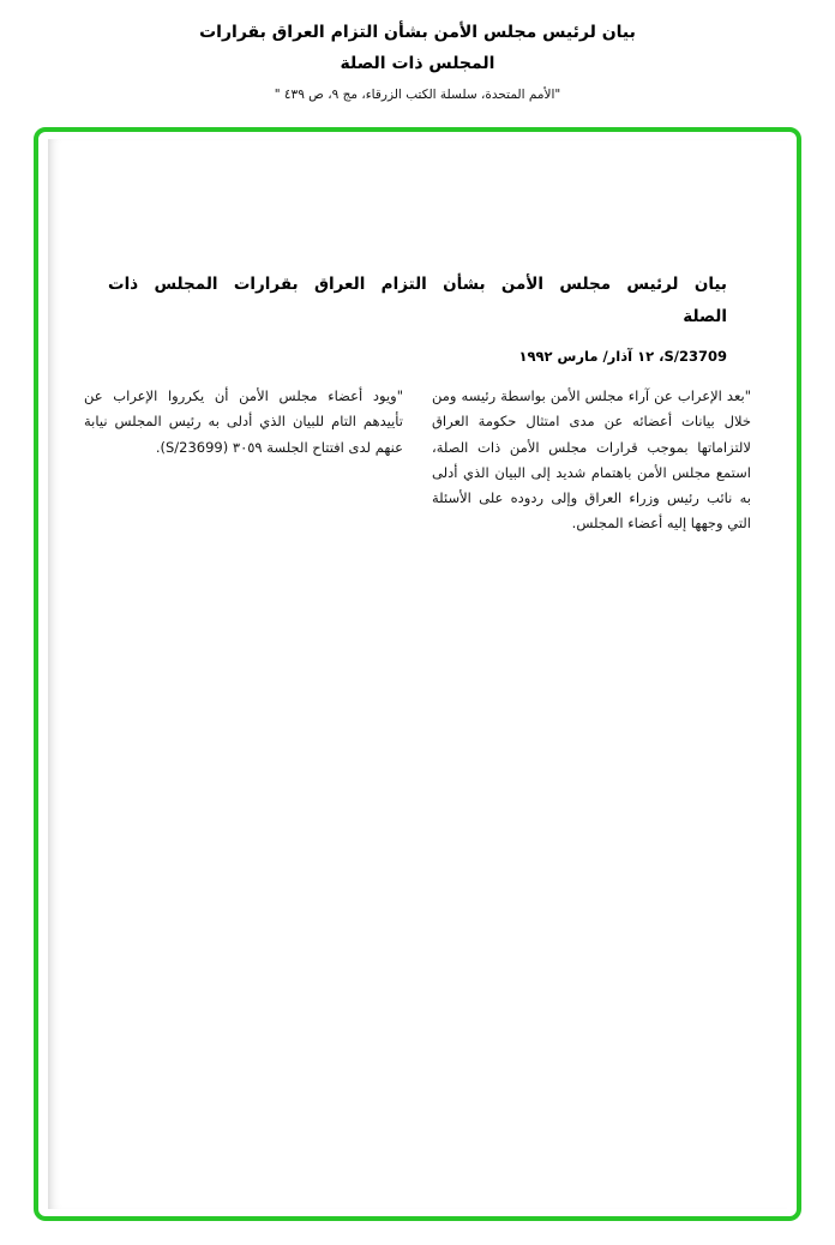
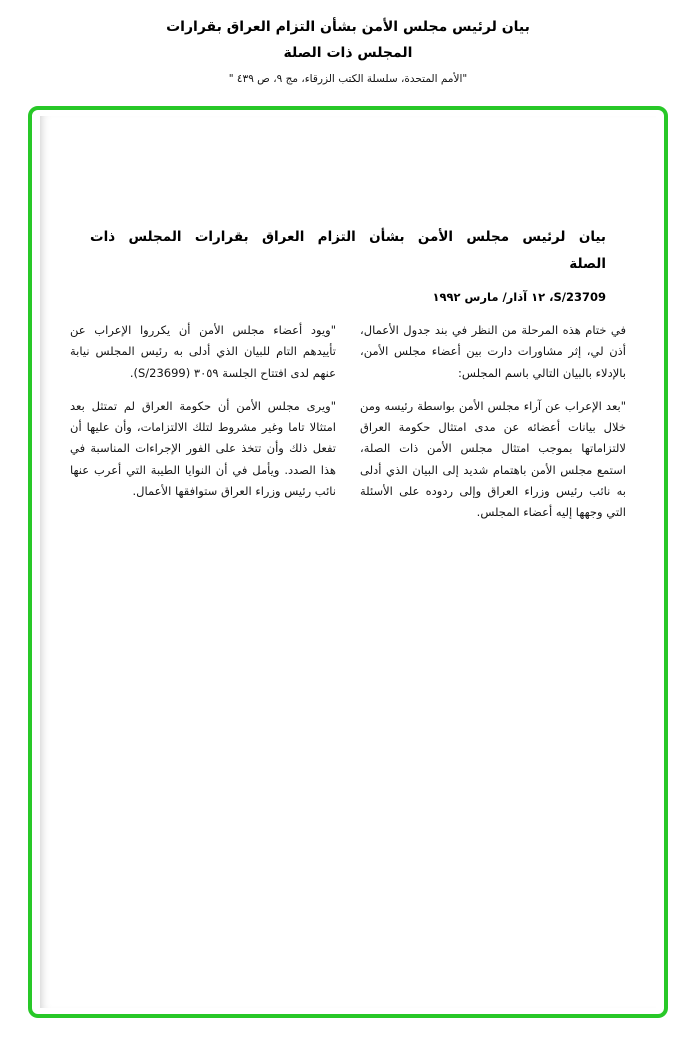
  بيان لرئيس مجلس الأمن بشأن التزام العراق بقرارات
  المجلس ذات الصلة
  "الأمم المتحدة، سلسلة الكتب الزرقاء، مج ٩، ص ٤٣٩ "
  بيان لرئيس مجلس الأمن بشأن التزام العراق بقرارات المجلس ذات الصلة
  S/23709، ١٢ آذار/ مارس ١٩٩٢
+ في ختام هذه المرحلة من النظر في بند جدول الأعمال، أذن لي، إثر مشاورات دارت بين أعضاء مجلس الأمن، بالإدلاء بالبيان التالي باسم المجلس:
- "بعد الإعراب عن آراء مجلس الأمن بواسطة رئيسه ومن خلال بيانات أعضائه عن مدى امتثال حكومة العراق لالتزاماتها بموجب قرارات مجلس الأمن ذات الصلة، استمع مجلس الأمن باهتمام شديد إلى البيان الذي أدلى به نائب رئيس وزراء العراق وإلى ردوده على الأسئلة التي وجهها إليه أعضاء المجلس.
+ "بعد الإعراب عن آراء مجلس الأمن بواسطة رئيسه ومن خلال بيانات أعضائه عن مدى امتثال حكومة العراق لالتزاماتها بموجب امتثال مجلس الأمن ذات الصلة، استمع مجلس الأمن باهتمام شديد إلى البيان الذي أدلى به نائب رئيس وزراء العراق وإلى ردوده على الأسئلة التي وجهها إليه أعضاء المجلس.
  "ويود أعضاء مجلس الأمن أن يكرروا الإعراب عن تأييدهم التام للبيان الذي أدلى به رئيس المجلس نيابة عنهم لدى افتتاح الجلسة ٣٠٥٩ (S/23699).
+ "ويرى مجلس الأمن أن حكومة العراق لم تمتثل بعد امتثالا تاما وغير مشروط لتلك الالتزامات، وأن عليها أن تفعل ذلك وأن تتخذ على الفور الإجراءات المناسبة في هذا الصدد. ويأمل في أن النوايا الطيبة التي أعرب عنها نائب رئيس وزراء العراق ستوافقها الأعمال.
